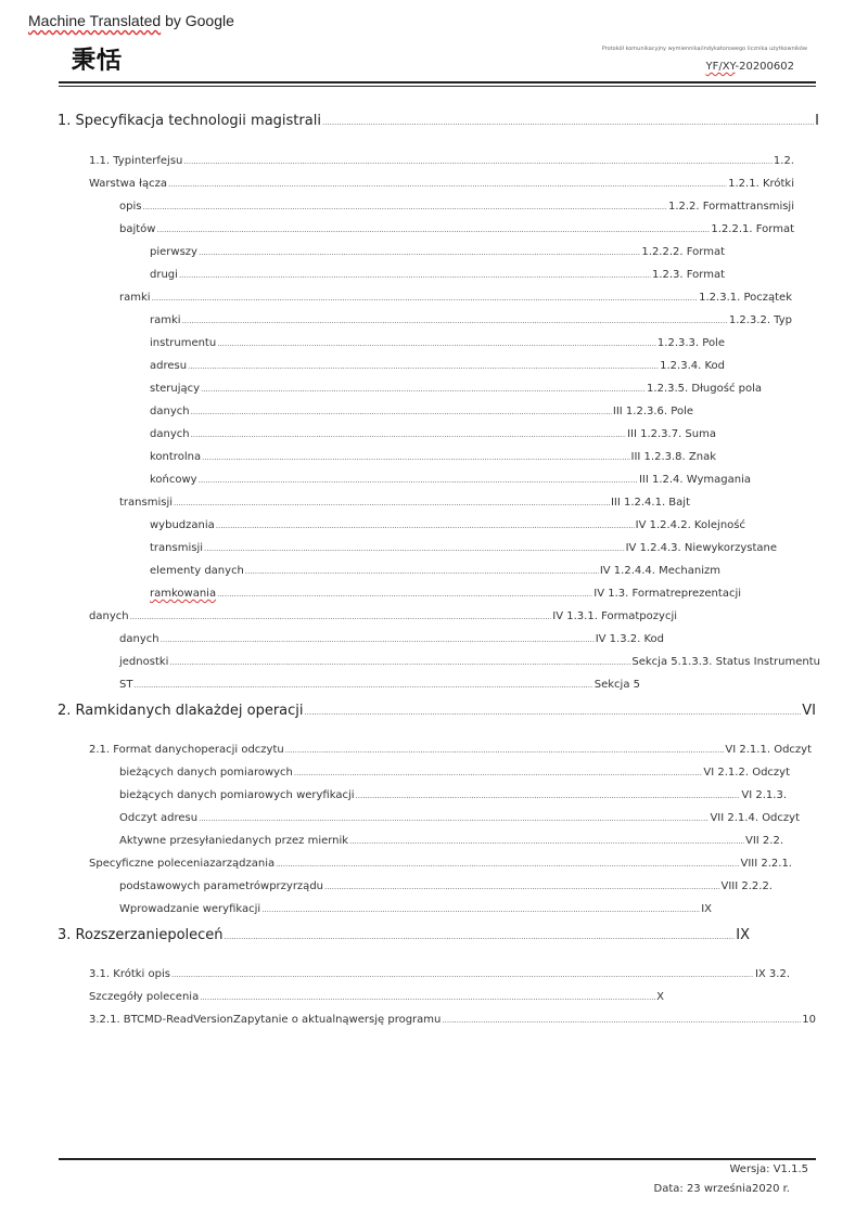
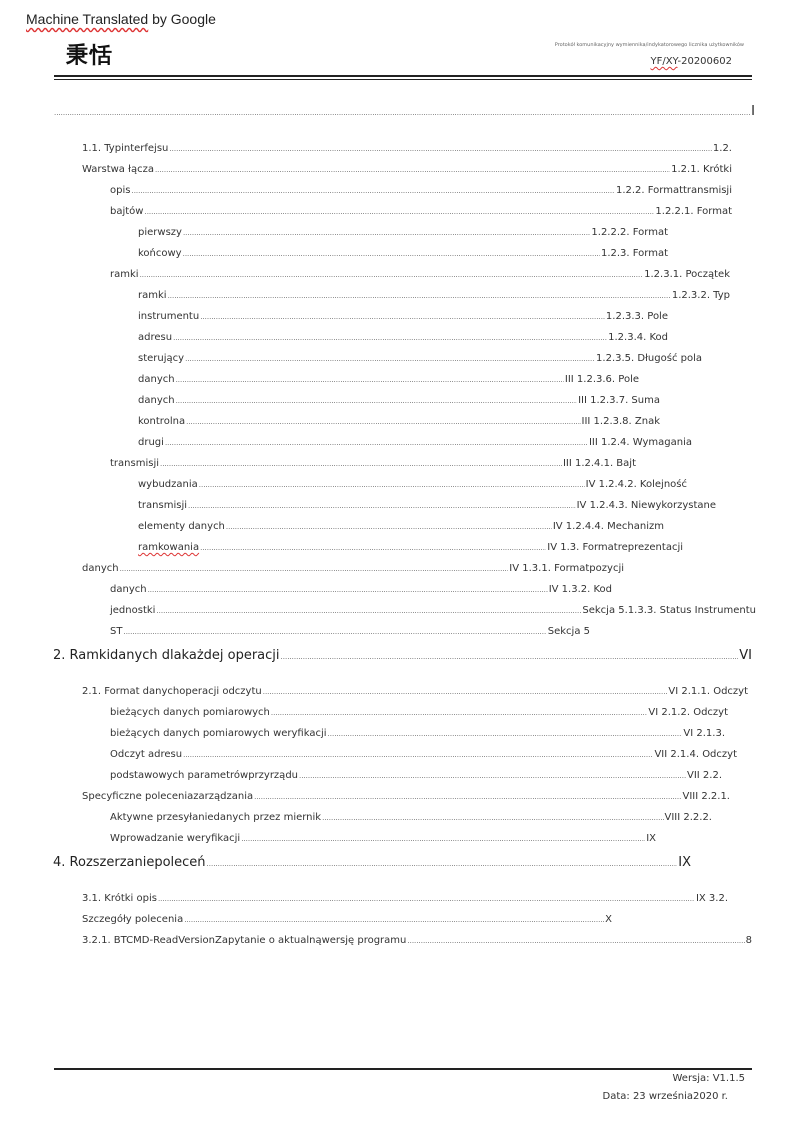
  Machine Translated by Google
  秉恬
  YF/XY-20200602
- 1. Specyfikacja technologii magistrali
  I
  1.1. Typinterfejsu
  1.2.
  Warstwa łącza
  1.2.1. Krótki
  opis
  1.2.2. Formattransmisji
  bajtów
  1.2.2.1. Format
  pierwszy
  1.2.2.2. Format
- drugi
+ końcowy
  1.2.3. Format
  ramki
  1.2.3.1. Początek
  ramki
  1.2.3.2. Typ
  instrumentu
  1.2.3.3. Pole
  adresu
  1.2.3.4. Kod
  sterujący
  1.2.3.5. Długość pola
  danych
  III 1.2.3.6. Pole
  danych
  III 1.2.3.7. Suma
  kontrolna
  III 1.2.3.8. Znak
- końcowy
+ drugi
  III 1.2.4. Wymagania
  transmisji
  III 1.2.4.1. Bajt
  wybudzania
  IV 1.2.4.2. Kolejność
  transmisji
  IV 1.2.4.3. Niewykorzystane
  elementy danych
  IV 1.2.4.4. Mechanizm
  ramkowania
  IV 1.3. Formatreprezentacji
  danych
  IV 1.3.1. Formatpozycji
  danych
  IV 1.3.2. Kod
  jednostki
  Sekcja 5.1.3.3. Status Instrumentu
  ST
  Sekcja 5
  2. Ramkidanych dlakażdej operacji
  VI
  2.1. Format danychoperacji odczytu
  VI 2.1.1. Odczyt
  bieżących danych pomiarowych
  VI 2.1.2. Odczyt
  bieżących danych pomiarowych weryfikacji
  VI 2.1.3.
  Odczyt adresu
  VII 2.1.4. Odczyt
- Aktywne przesyłaniedanych przez miernik
+ podstawowych parametrówprzyrządu
  VII 2.2.
  Specyficzne poleceniazarządzania
  VIII 2.2.1.
- podstawowych parametrówprzyrządu
+ Aktywne przesyłaniedanych przez miernik
  VIII 2.2.2.
  Wprowadzanie weryfikacji
  IX
- 3. Rozszerzaniepoleceń
+ 4. Rozszerzaniepoleceń
  IX
  3.1. Krótki opis
  IX 3.2.
  Szczegóły polecenia
  X
  3.2.1. BTCMD-ReadVersionZapytanie o aktualnąwersję programu
- 10
+ 8
  Wersja: V1.1.5
  Data: 23 września2020 r.
